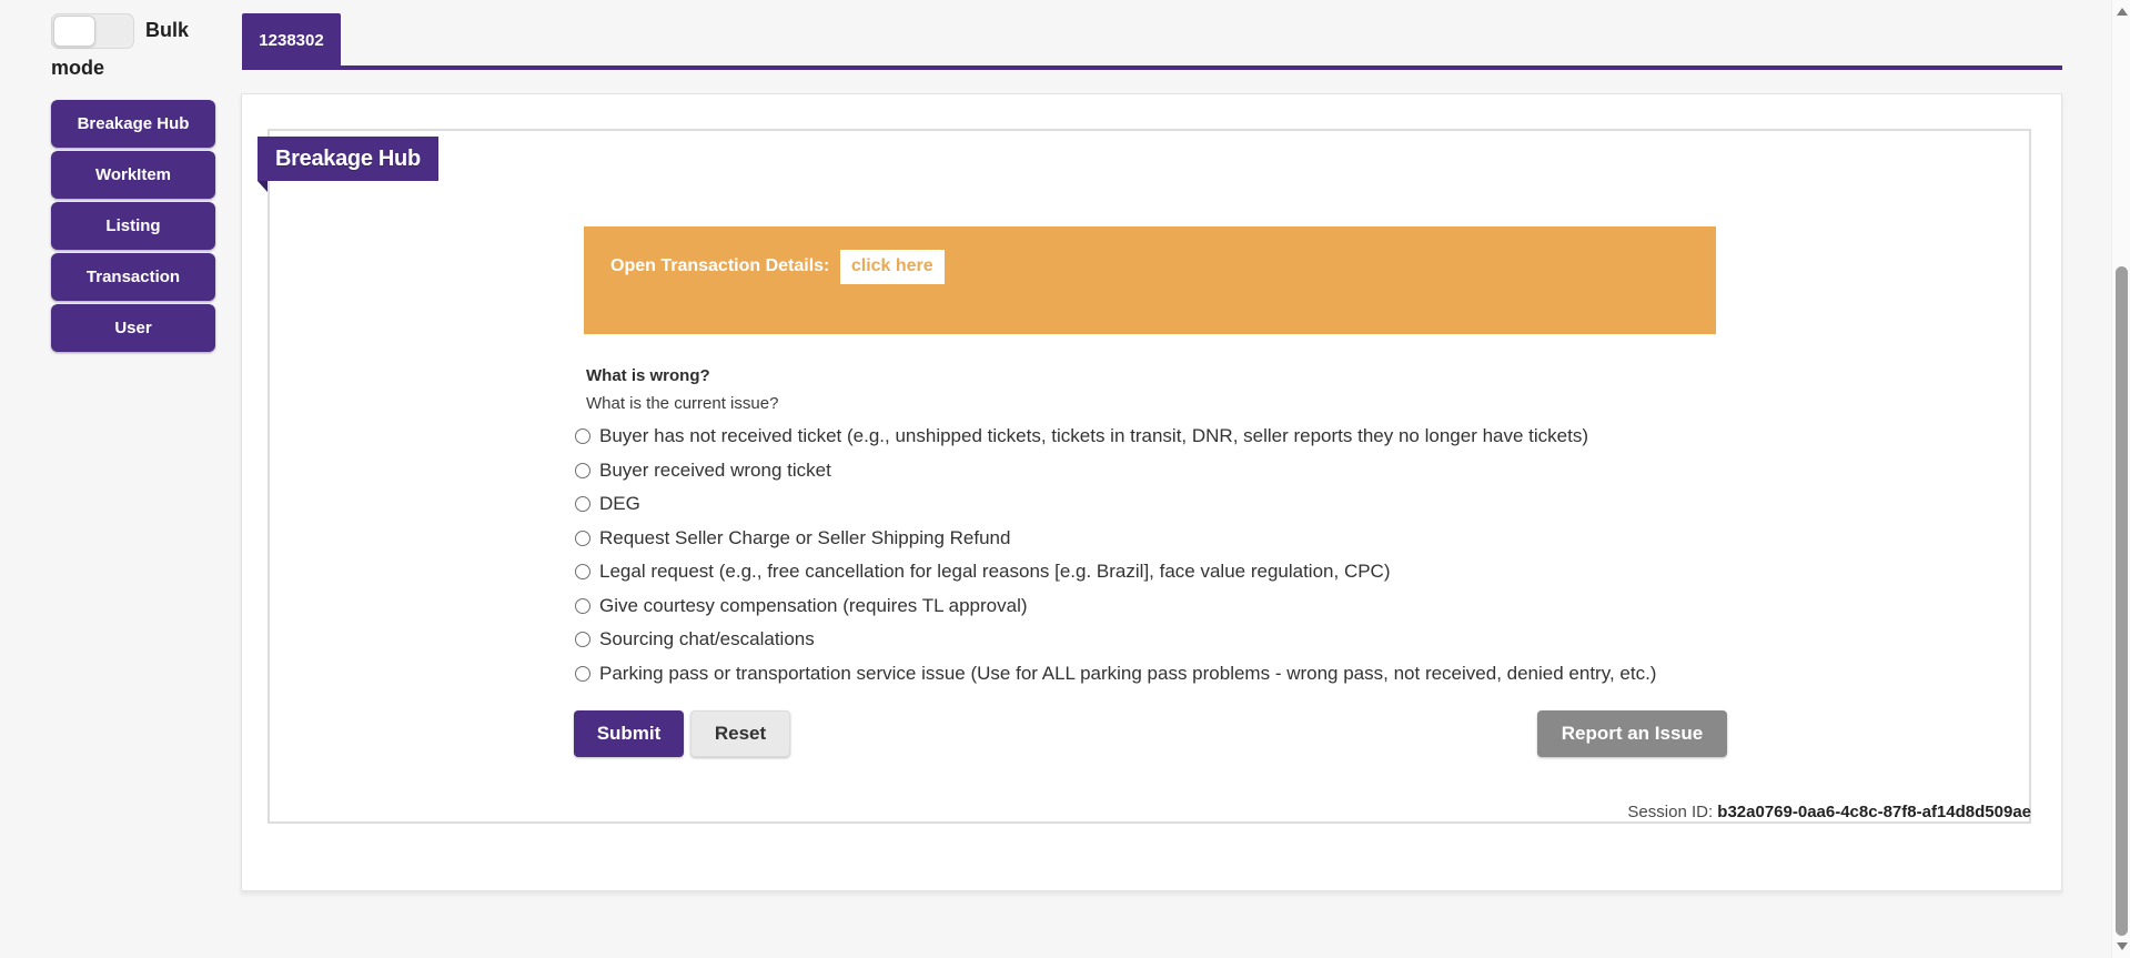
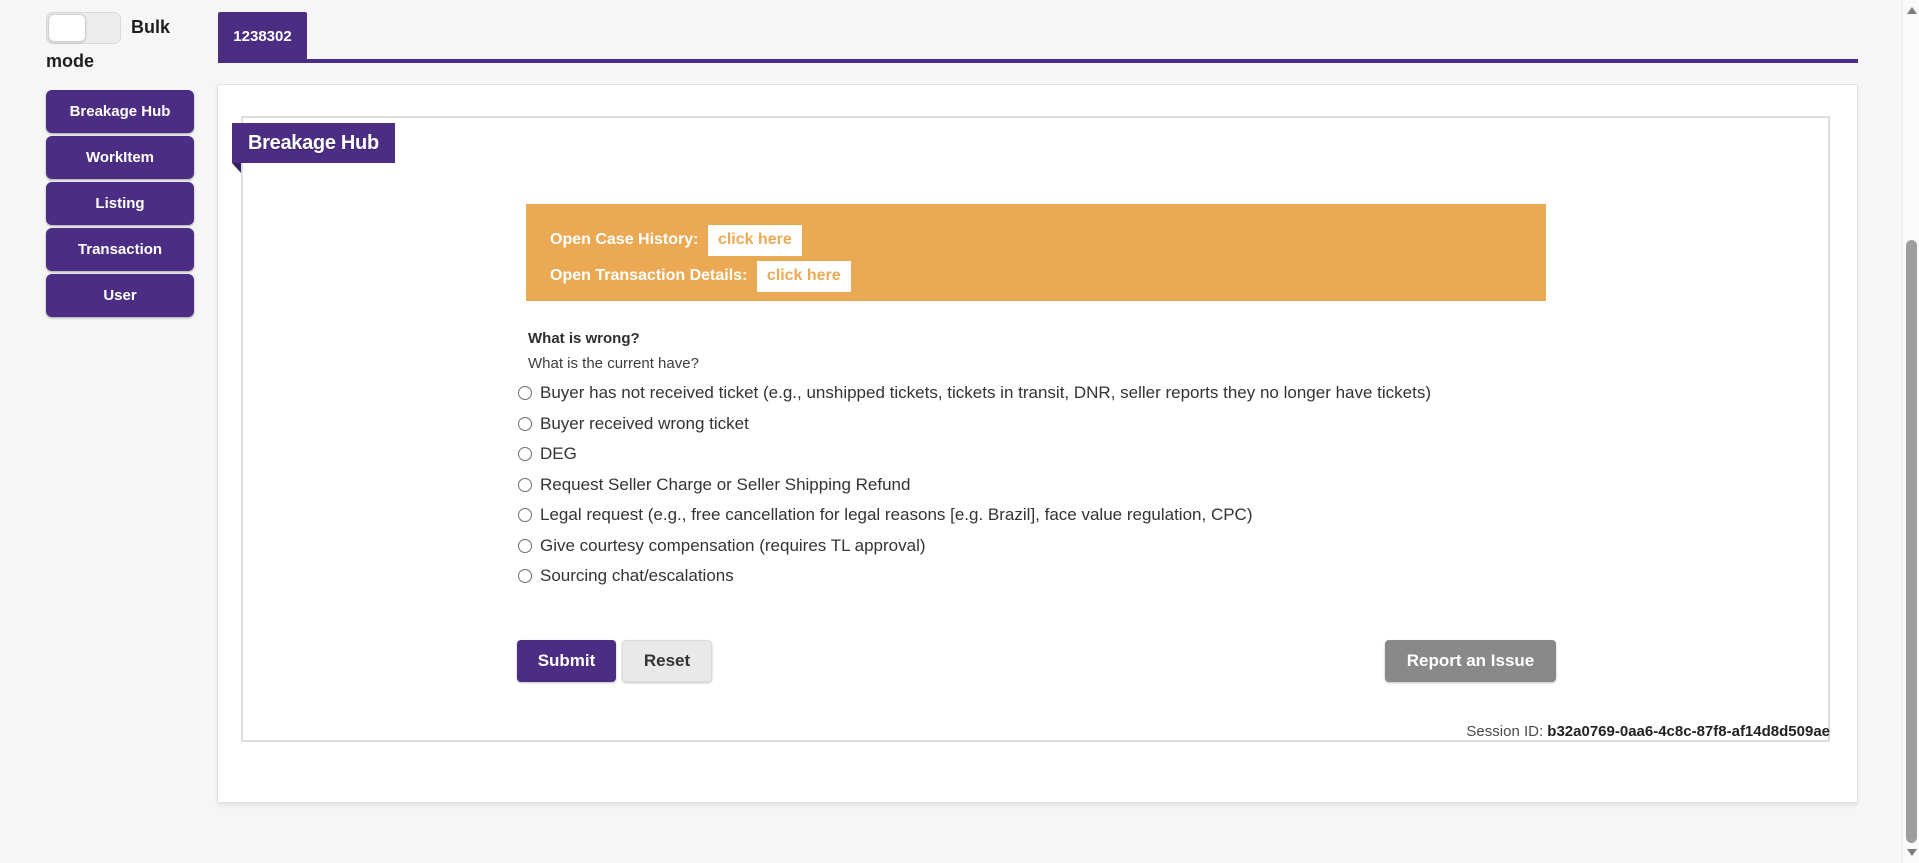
  Bulk mode
  Breakage Hub
  WorkItem
  Listing
  Transaction
  User
  1238302
  Breakage Hub
+ Open Case History: click here
  Open Transaction Details: click here
  What is wrong?
- What is the current issue?
+ What is the current have?
  Buyer has not received ticket (e.g., unshipped tickets, tickets in transit, DNR, seller reports they no longer have tickets)
  Buyer received wrong ticket
  DEG
  Request Seller Charge or Seller Shipping Refund
  Legal request (e.g., free cancellation for legal reasons [e.g. Brazil], face value regulation, CPC)
  Give courtesy compensation (requires TL approval)
  Sourcing chat/escalations
- Parking pass or transportation service issue (Use for ALL parking pass problems - wrong pass, not received, denied entry, etc.)
  Submit
  Reset
  Report an Issue
  Session ID: b32a0769-0aa6-4c8c-87f8-af14d8d509ae
